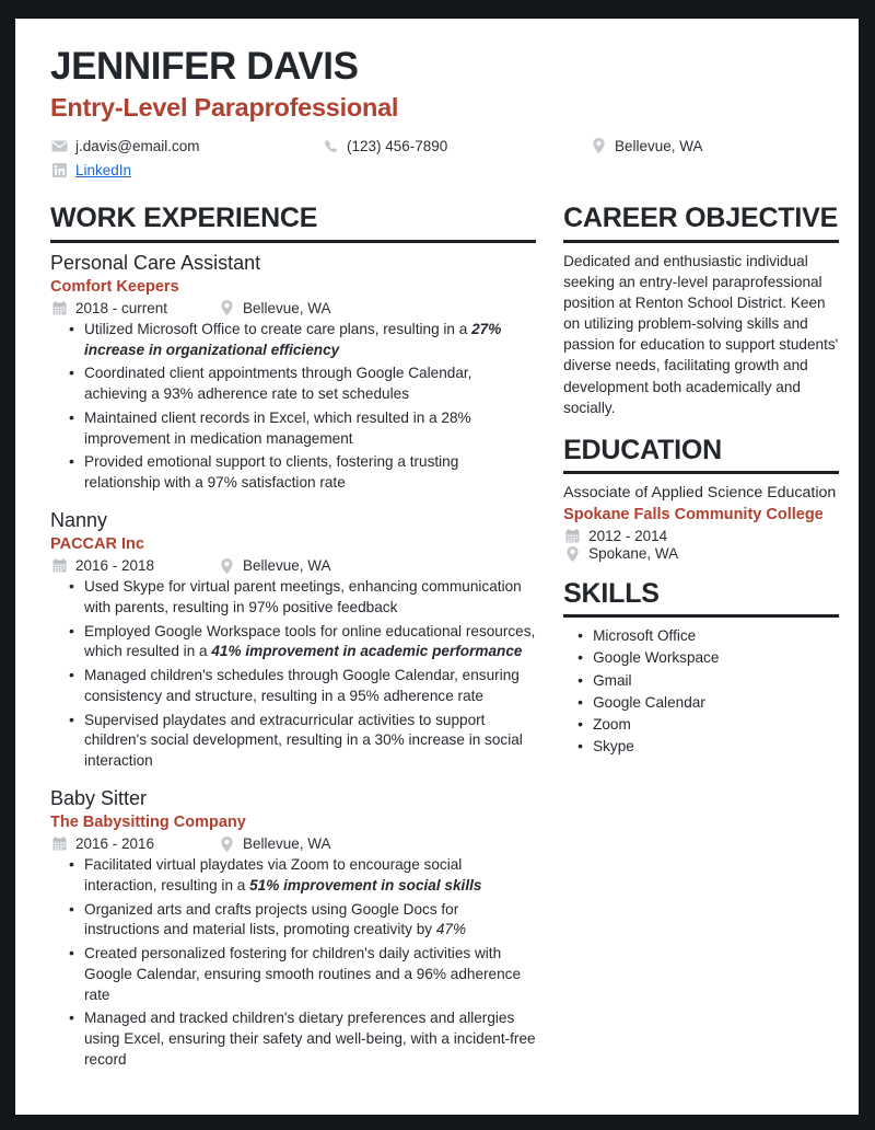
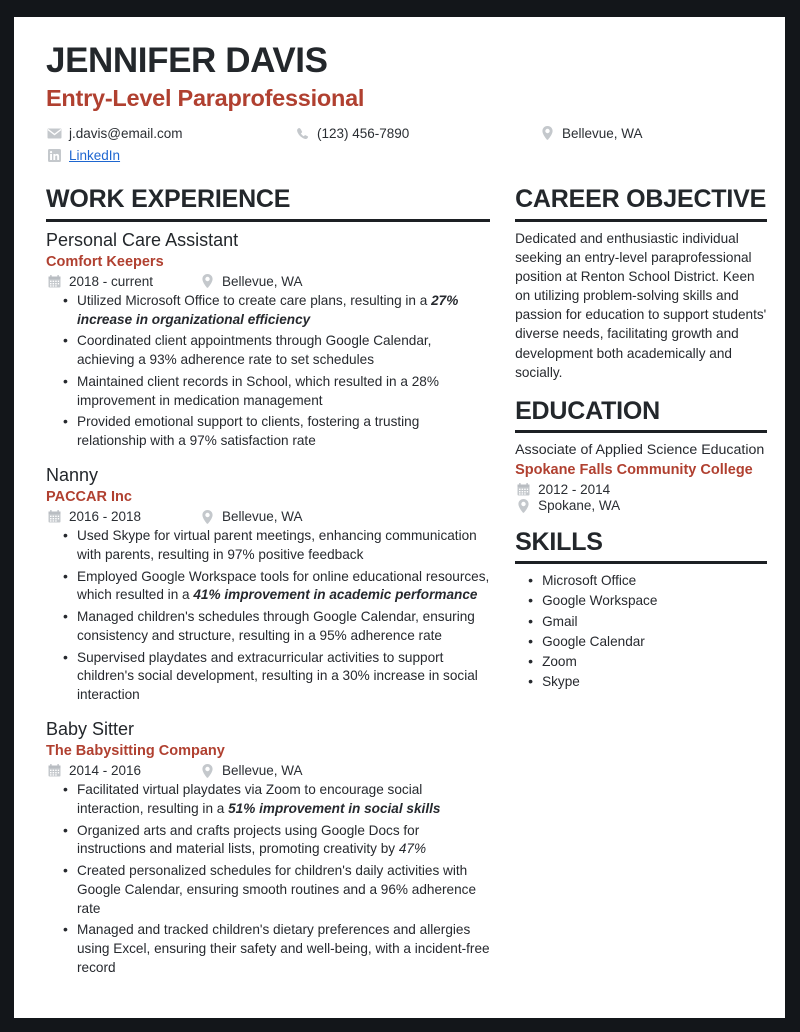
  JENNIFER DAVIS
  Entry-Level Paraprofessional
  j.davis@email.com
  (123) 456-7890
  Bellevue, WA
  LinkedIn
  WORK EXPERIENCE
  Personal Care Assistant
  Comfort Keepers
  2018 - current
  Bellevue, WA
  Utilized Microsoft Office to create care plans, resulting in a 27% increase in organizational efficiency
  Coordinated client appointments through Google Calendar, achieving a 93% adherence rate to set schedules
- Maintained client records in Excel, which resulted in a 28% improvement in medication management
+ Maintained client records in School, which resulted in a 28% improvement in medication management
  Provided emotional support to clients, fostering a trusting relationship with a 97% satisfaction rate
  Nanny
  PACCAR Inc
  2016 - 2018
  Bellevue, WA
  Used Skype for virtual parent meetings, enhancing communication with parents, resulting in 97% positive feedback
  Employed Google Workspace tools for online educational resources, which resulted in a 41% improvement in academic performance
  Managed children's schedules through Google Calendar, ensuring consistency and structure, resulting in a 95% adherence rate
  Supervised playdates and extracurricular activities to support children's social development, resulting in a 30% increase in social interaction
  Baby Sitter
  The Babysitting Company
- 2016 - 2016
+ 2014 - 2016
  Bellevue, WA
  Facilitated virtual playdates via Zoom to encourage social interaction, resulting in a 51% improvement in social skills
  Organized arts and crafts projects using Google Docs for instructions and material lists, promoting creativity by 47%
- Created personalized fostering for children's daily activities with Google Calendar, ensuring smooth routines and a 96% adherence rate
+ Created personalized schedules for children's daily activities with Google Calendar, ensuring smooth routines and a 96% adherence rate
  Managed and tracked children's dietary preferences and allergies using Excel, ensuring their safety and well-being, with a incident-free record
  CAREER OBJECTIVE
  Dedicated and enthusiastic individual seeking an entry-level paraprofessional position at Renton School District. Keen on utilizing problem-solving skills and passion for education to support students' diverse needs, facilitating growth and development both academically and socially.
  EDUCATION
  Associate of Applied Science Education
  Spokane Falls Community College
  2012 - 2014
  Spokane, WA
  SKILLS
  Microsoft Office
  Google Workspace
  Gmail
  Google Calendar
  Zoom
  Skype
